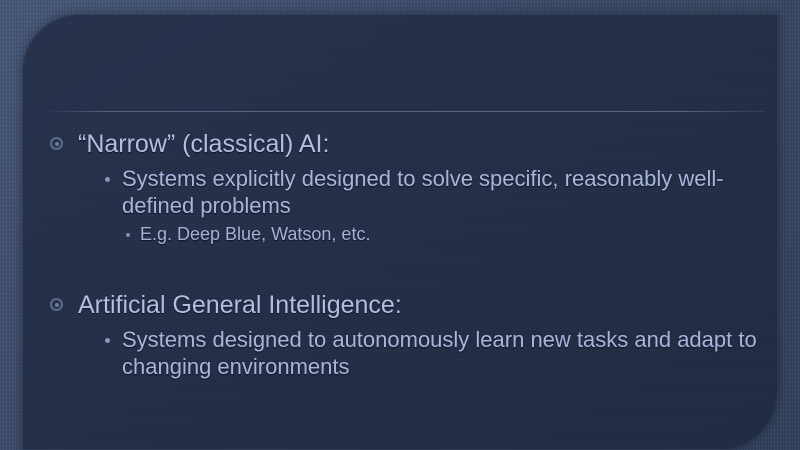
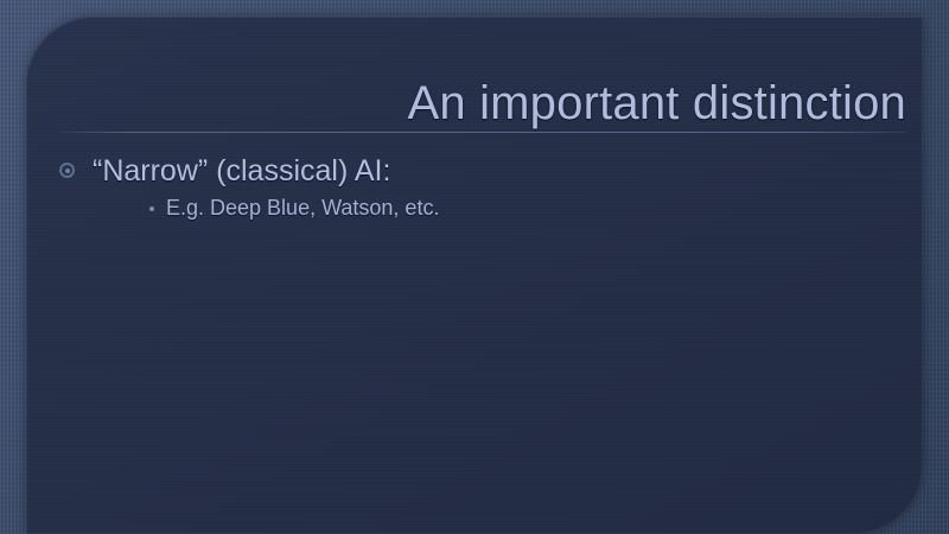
+ An important distinction
  “Narrow” (classical) AI:
- Systems explicitly designed to solve specific, reasonably well-defined problems
  E.g. Deep Blue, Watson, etc.
- Artificial General Intelligence:
- Systems designed to autonomously learn new tasks and adapt to changing environments
